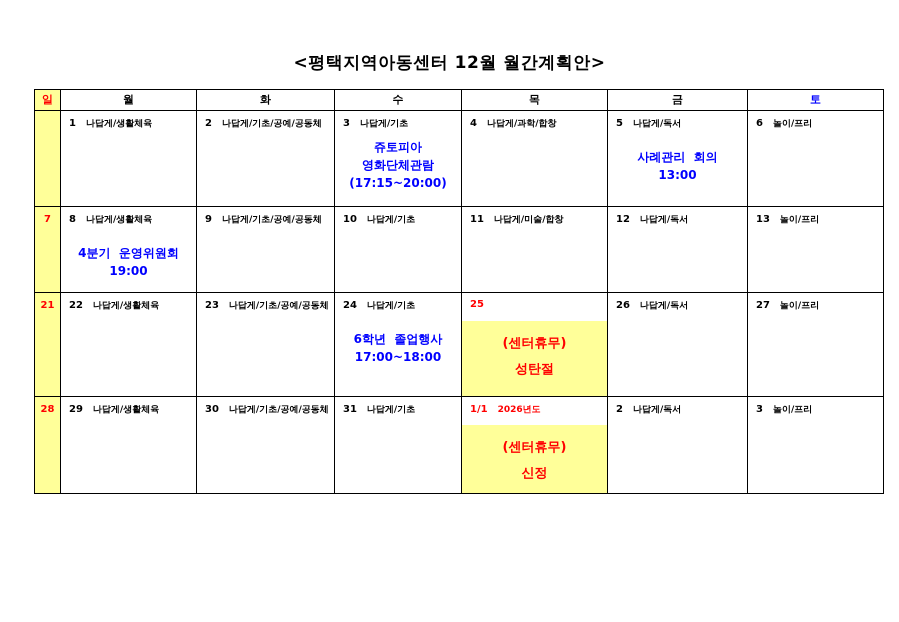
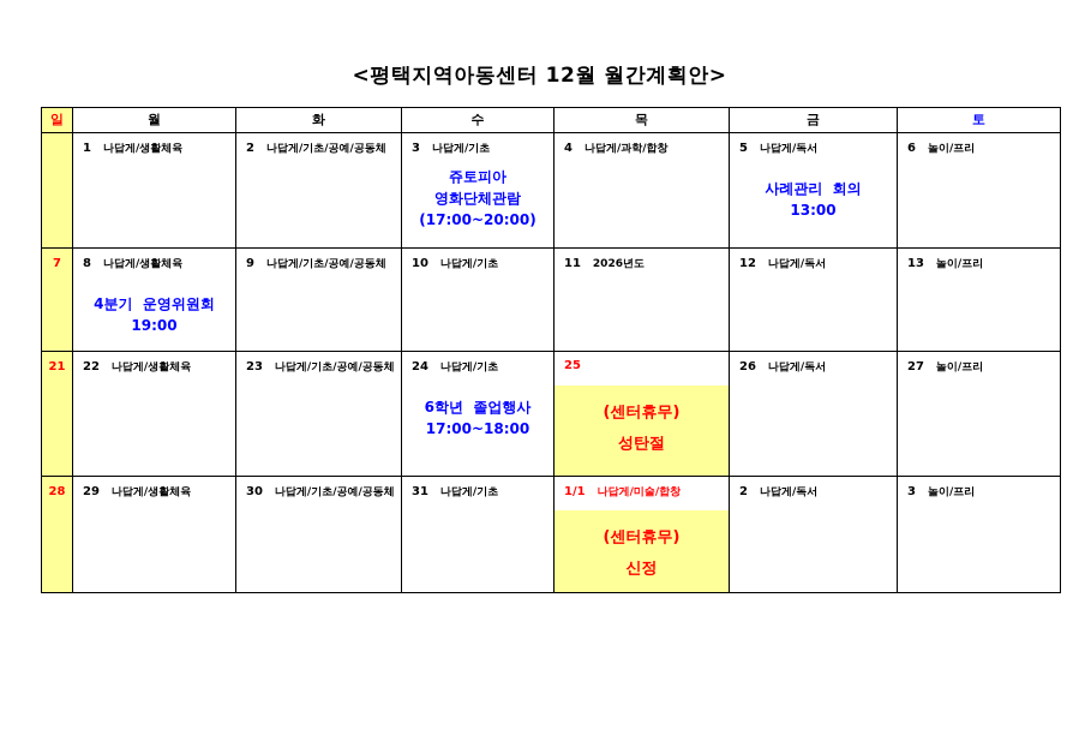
  <평택지역아동센터 12월 월간계획안>
  일	월	화	수	목	금	토
- 	1 나답게/생활체육	2 나답게/기초/공예/공동체	3 나답게/기초쥬토피아영화단체관람(17:15~20:00)	4 나답게/과학/합창	5 나답게/독서사례관리 회의13:00	6 놀이/프리
+ 	1 나답게/생활체육	2 나답게/기초/공예/공동체	3 나답게/기초쥬토피아영화단체관람(17:00~20:00)	4 나답게/과학/합창	5 나답게/독서사례관리 회의13:00	6 놀이/프리
- 7	8 나답게/생활체육4분기 운영위원회19:00	9 나답게/기초/공예/공동체	10 나답게/기초	11 나답게/미술/합창	12 나답게/독서	13 놀이/프리
+ 7	8 나답게/생활체육4분기 운영위원회19:00	9 나답게/기초/공예/공동체	10 나답게/기초	11 2026년도	12 나답게/독서	13 놀이/프리
  21	22 나답게/생활체육	23 나답게/기초/공예/공동체	24 나답게/기초6학년 졸업행사17:00~18:00	25(센터휴무)성탄절	26 나답게/독서	27 놀이/프리
- 28	29 나답게/생활체육	30 나답게/기초/공예/공동체	31 나답게/기초	1/1 2026년도(센터휴무)신정	2 나답게/독서	3 놀이/프리
+ 28	29 나답게/생활체육	30 나답게/기초/공예/공동체	31 나답게/기초	1/1 나답게/미술/합창(센터휴무)신정	2 나답게/독서	3 놀이/프리
